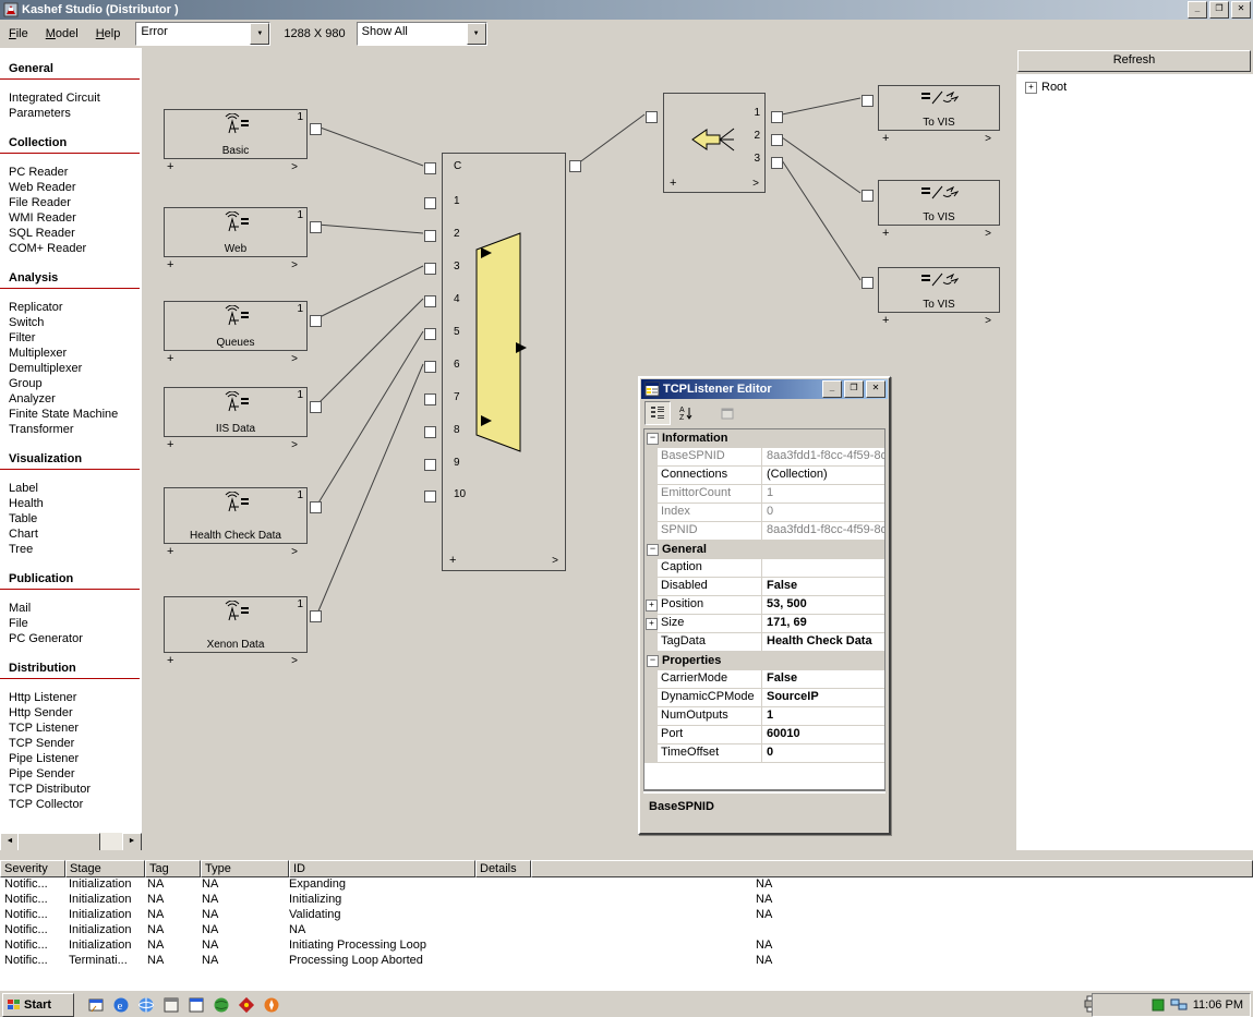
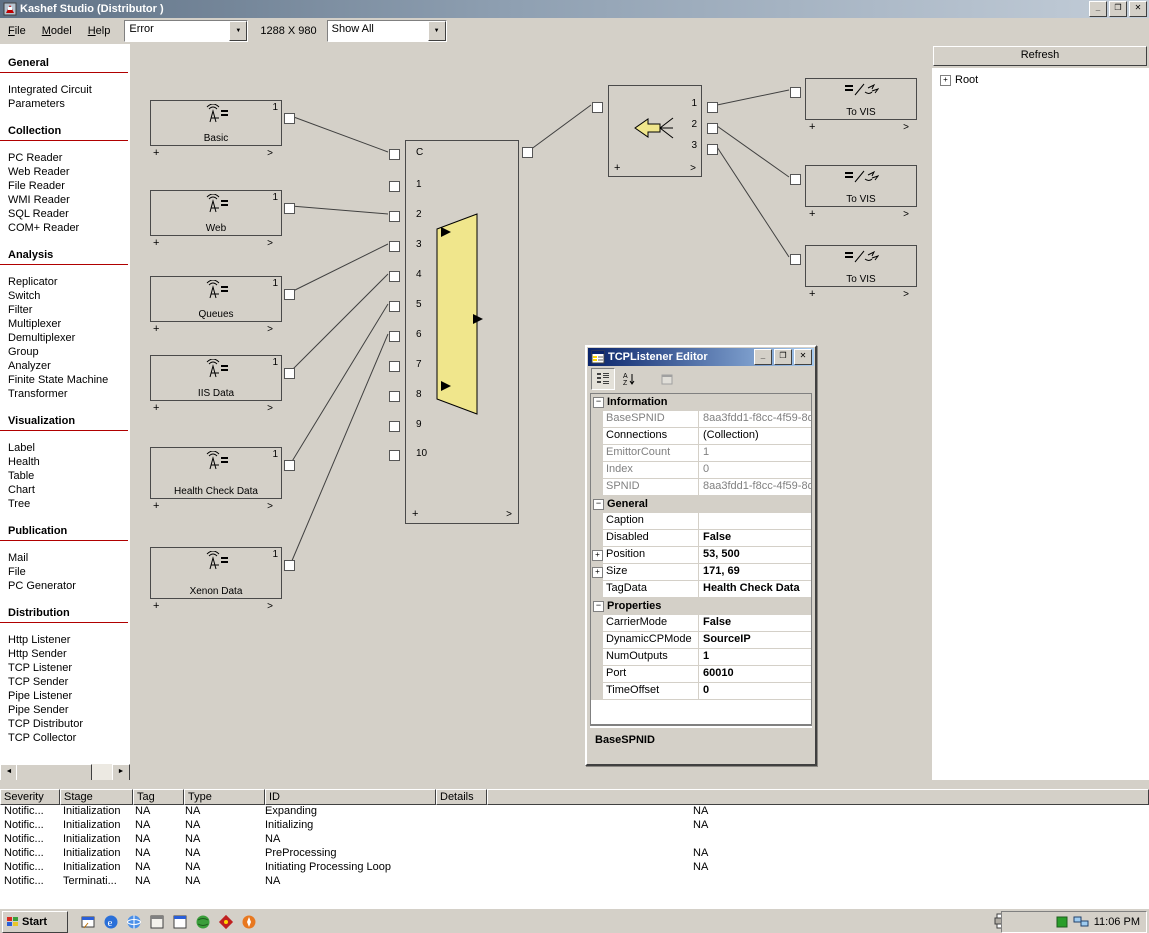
  Kashef Studio (Distributor )
  _
  ❐
  ✕
  File
  Model
  Help
  Error
  1288 X 980
  Show All
  General
  Integrated Circuit
  Parameters
  Collection
  PC Reader
  Web Reader
  File Reader
  WMI Reader
  SQL Reader
  COM+ Reader
  Analysis
  Replicator
  Switch
  Filter
  Multiplexer
  Demultiplexer
  Group
  Analyzer
  Finite State Machine
  Transformer
  Visualization
  Label
  Health
  Table
  Chart
  Tree
  Publication
  Mail
  File
  PC Generator
  Distribution
  Http Listener
  Http Sender
  TCP Listener
  TCP Sender
  Pipe Listener
  Pipe Sender
  TCP Distributor
  TCP Collector
  1
  Basic
  +
  >
  1
  Web
  +
  >
  1
  Queues
  +
  >
  1
  IIS Data
  +
  >
  1
  Health Check Data
  +
  >
  1
  Xenon Data
  +
  >
  C
  1
  2
  3
  4
  5
  6
  7
  8
  9
  10
  +
  >
  1
  2
  3
  +
  >
  To VIS
  +
  >
  To VIS
  +
  >
  To VIS
  +
  >
  TCPListener Editor
  _
  ❐
  ✕
  −
  Information
  BaseSPNID
  8aa3fdd1-f8cc-4f59-8d
  Connections
  (Collection)
  EmittorCount
  1
  Index
  0
  SPNID
  8aa3fdd1-f8cc-4f59-8d
  −
  General
  Caption
  Disabled
  False
  +
  Position
  53, 500
  +
  Size
  171, 69
  TagData
  Health Check Data
  −
  Properties
  CarrierMode
  False
  DynamicCPMode
  SourceIP
  NumOutputs
  1
  Port
  60010
  TimeOffset
  0
  BaseSPNID
  Refresh
  +
  Root
  Severity
  Stage
  Tag
  Type
  ID
  Details
  Notific...
  Initialization
  NA
  NA
  Expanding
  NA
  Notific...
  Initialization
  NA
  NA
  Initializing
  NA
  Notific...
  Initialization
  NA
  NA
- Validating
  NA
  Notific...
  Initialization
  NA
  NA
+ PreProcessing
  NA
  Notific...
  Initialization
  NA
  NA
  Initiating Processing Loop
  NA
  Notific...
  Terminati...
  NA
  NA
- Processing Loop Aborted
  NA
  Start
  e
  11:06 PM
